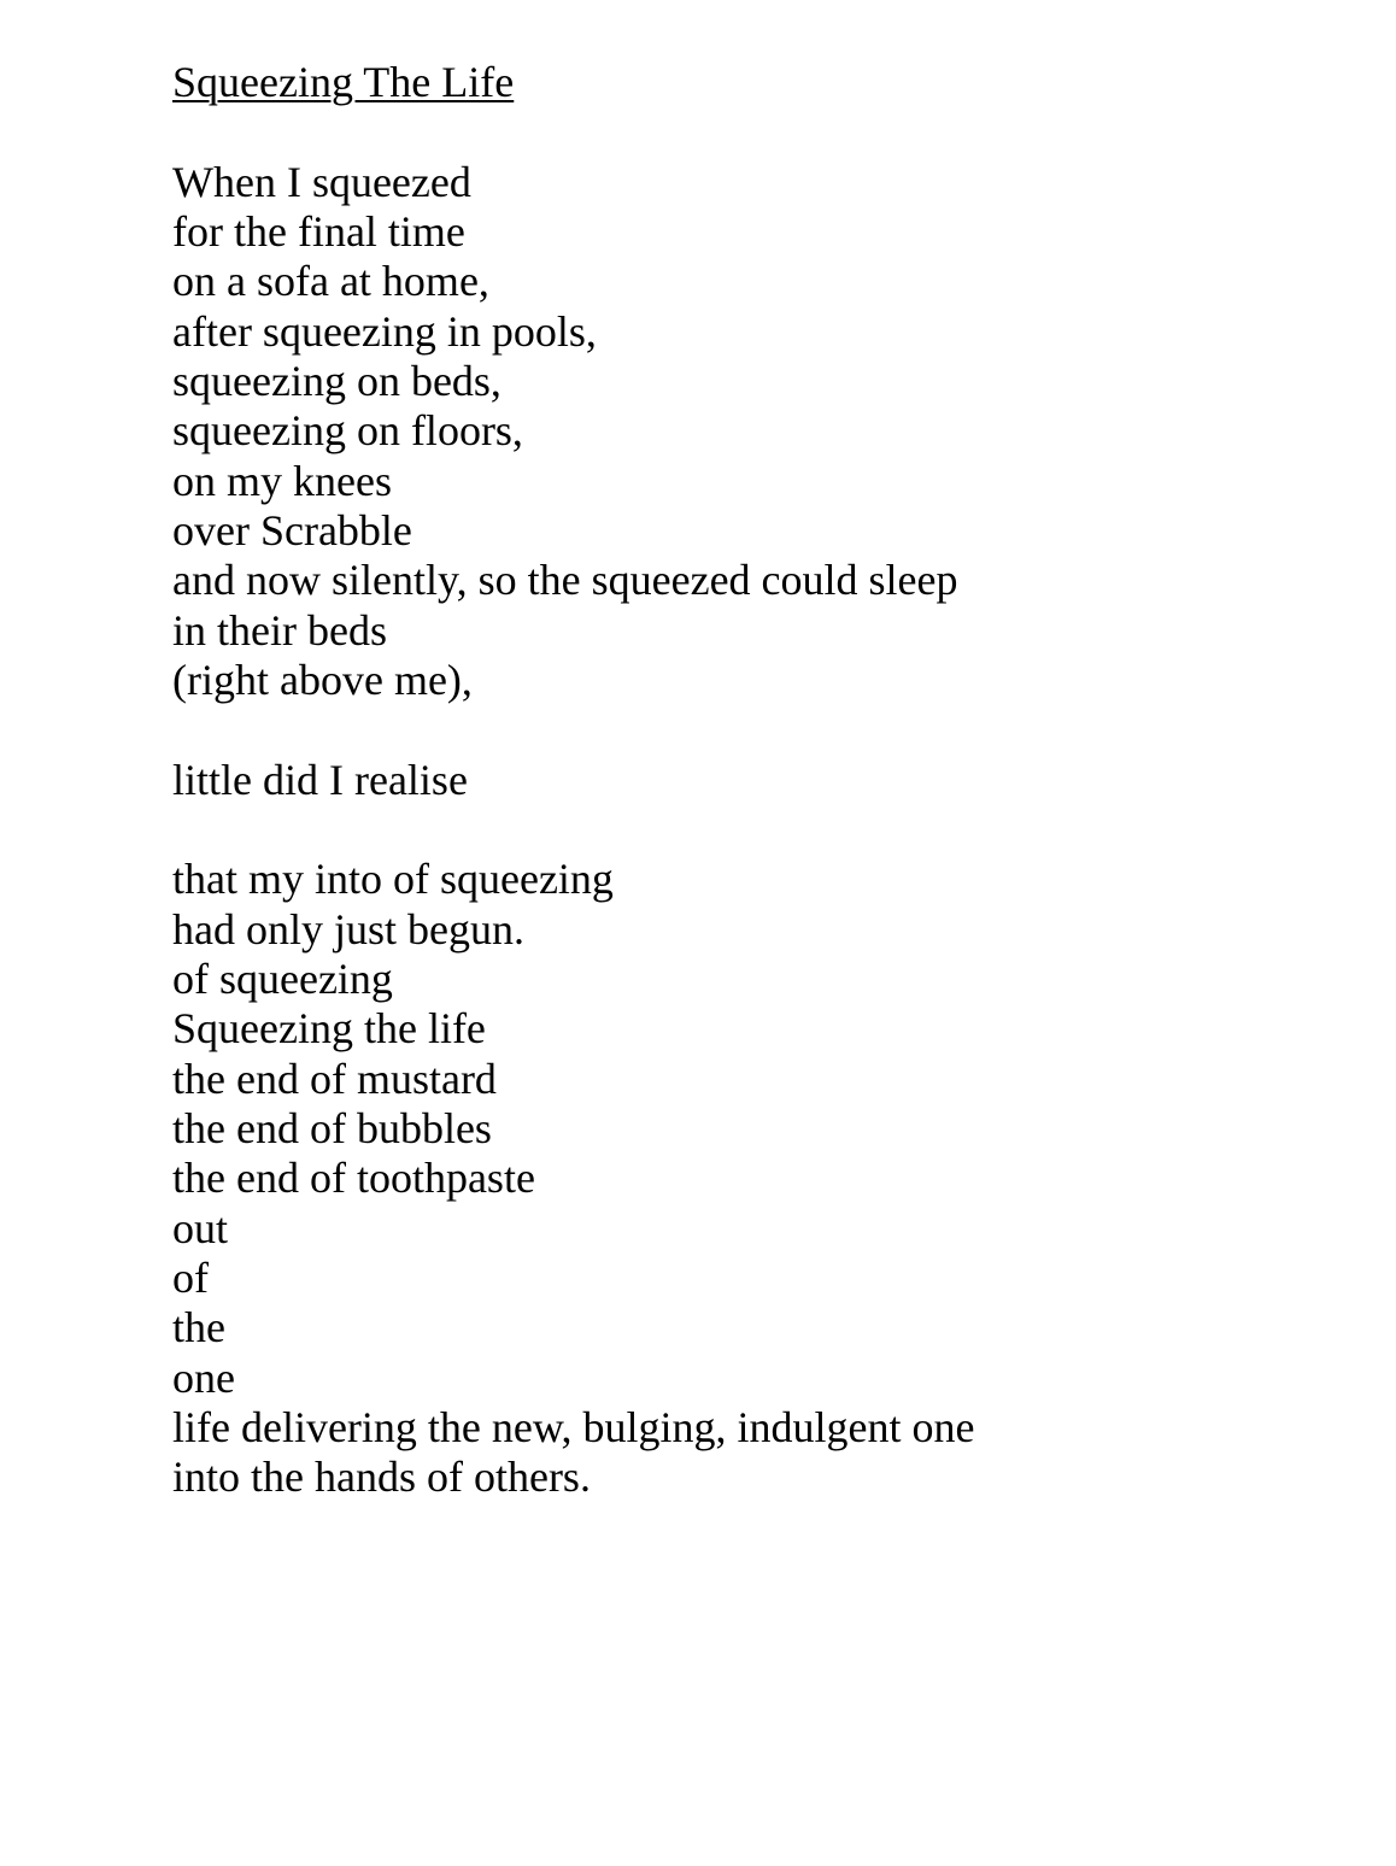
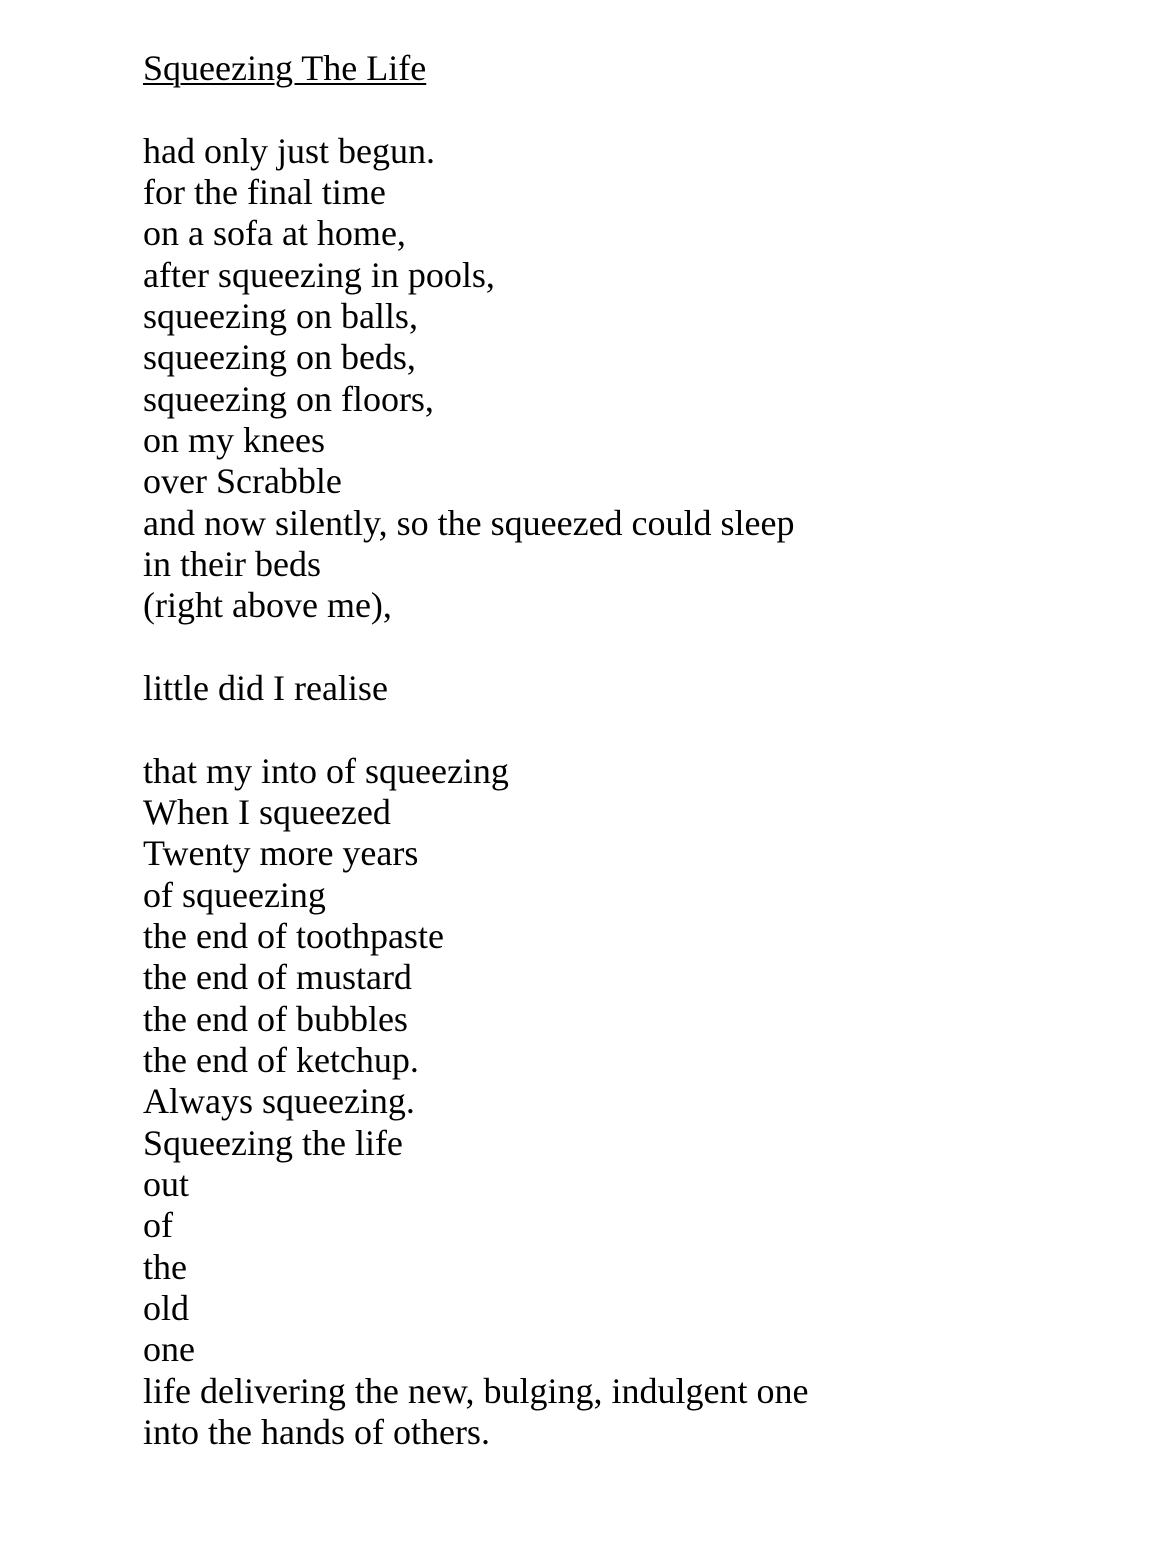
  Squeezing The Life
- When I squeezed
+ had only just begun.
  for the final time
  on a sofa at home,
  after squeezing in pools,
+ squeezing on balls,
  squeezing on beds,
  squeezing on floors,
  on my knees
  over Scrabble
  and now silently, so the squeezed could sleep
  in their beds
  (right above me),
  little did I realise
  that my into of squeezing
- had only just begun.
+ When I squeezed
+ Twenty more years
  of squeezing
- Squeezing the life
+ the end of toothpaste
  the end of mustard
  the end of bubbles
+ the end of ketchup.
+ Always squeezing.
- the end of toothpaste
+ Squeezing the life
  out
  of
  the
+ old
  one
  life delivering the new, bulging, indulgent one
  into the hands of others.
